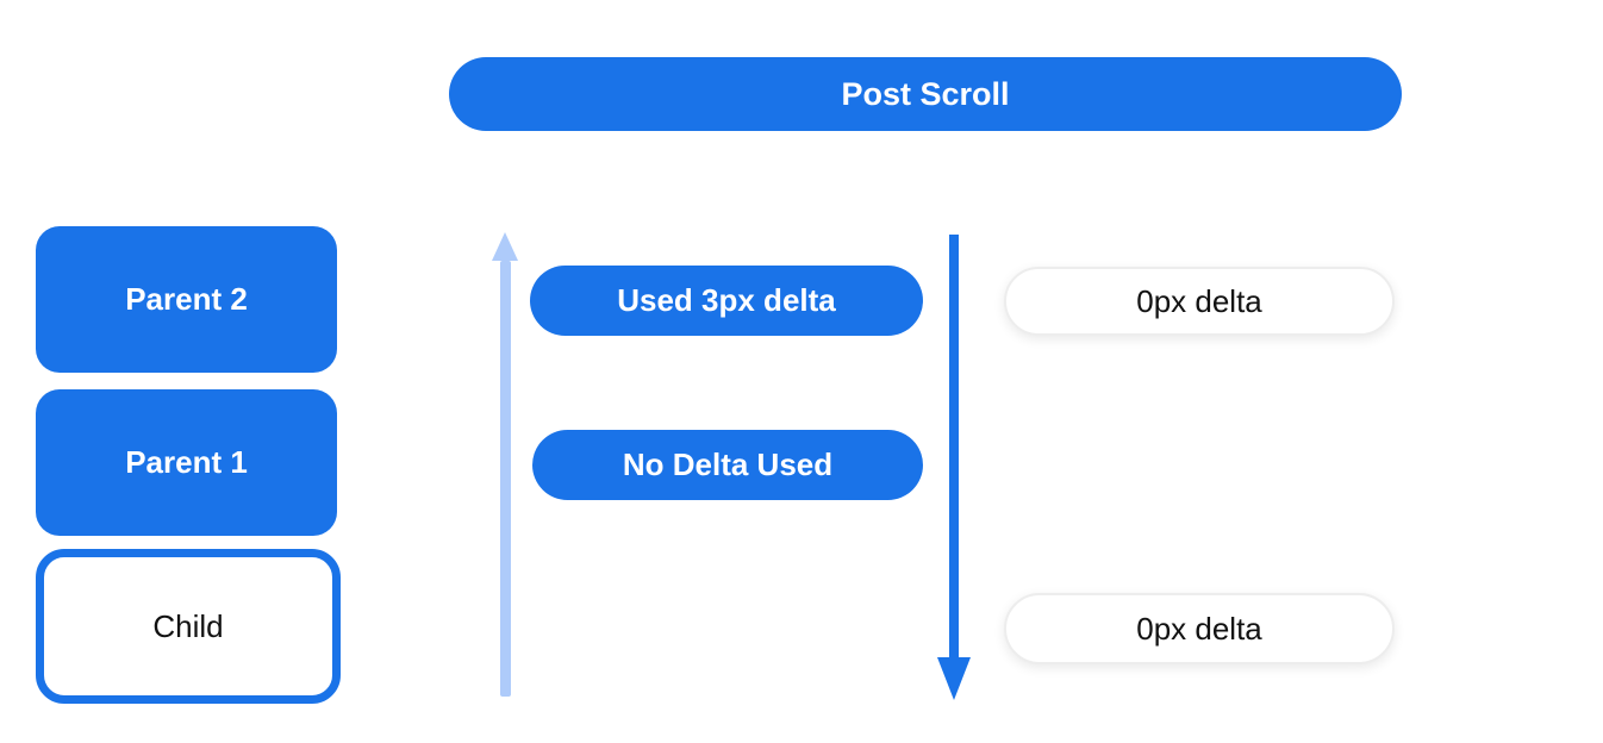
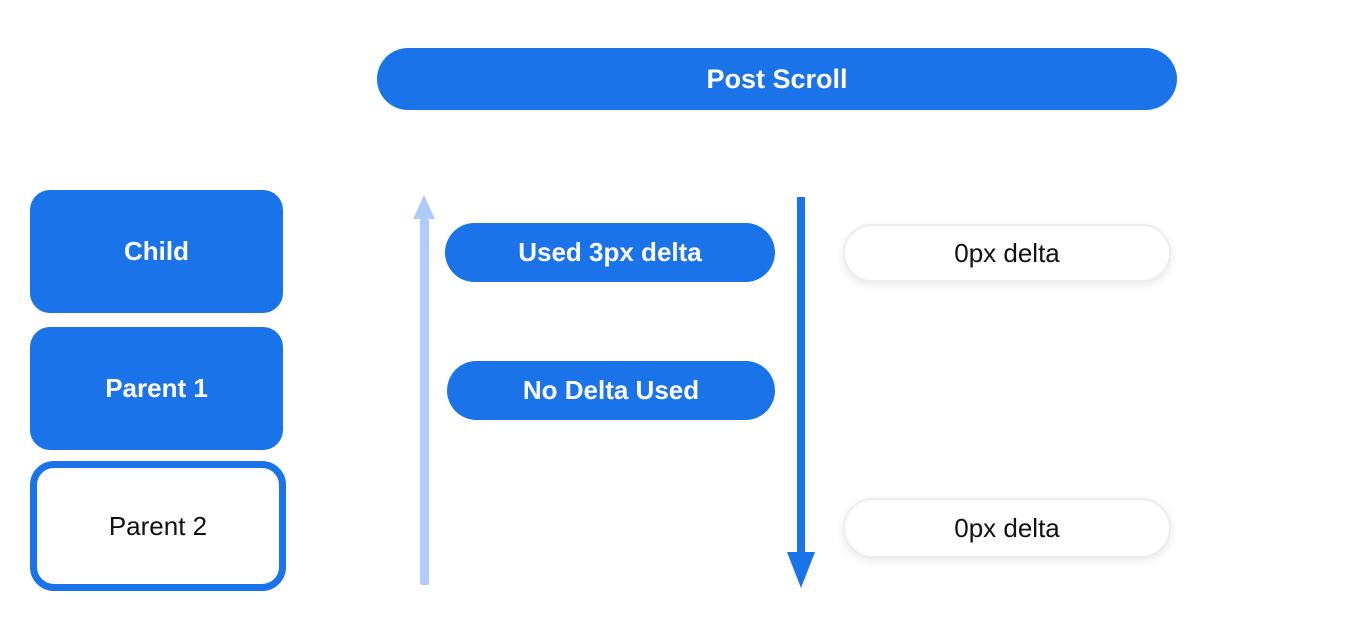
  Post Scroll
- Parent 2
+ Child
  Parent 1
- Child
+ Parent 2
  Used 3px delta
  No Delta Used
  0px delta
  0px delta
